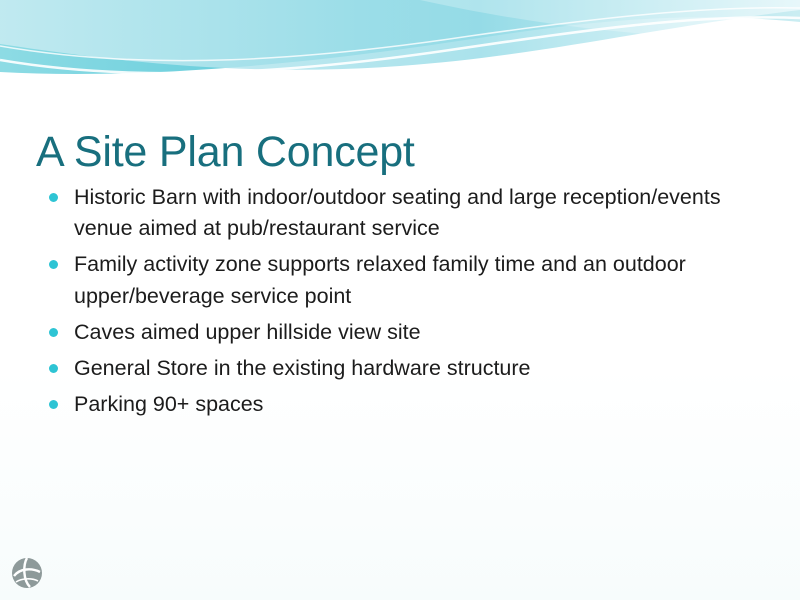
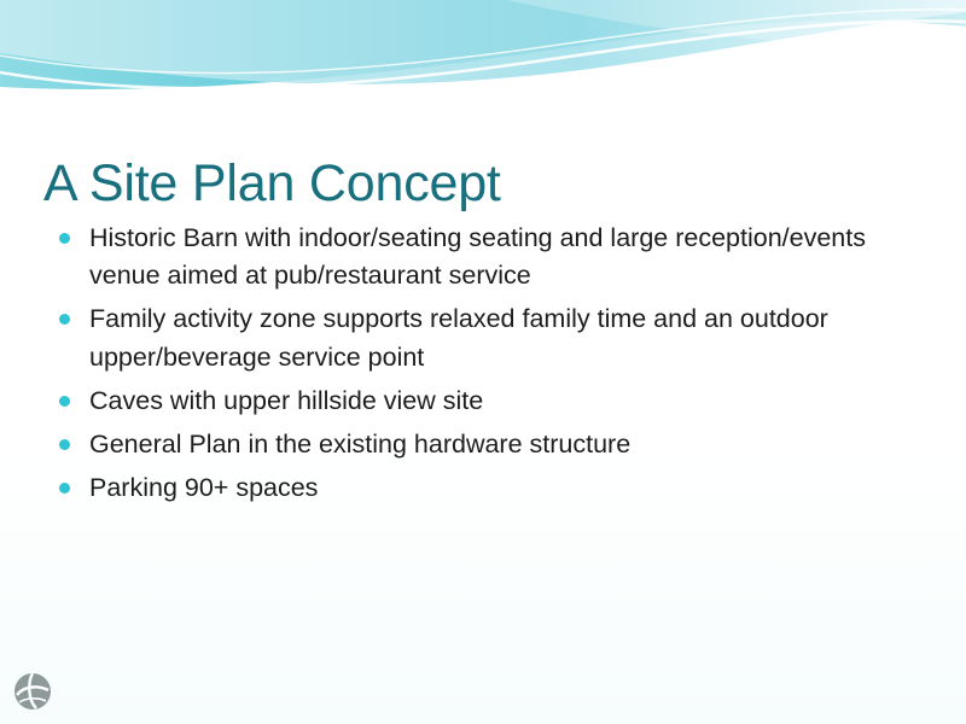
  A Site Plan Concept
- Historic Barn with indoor/outdoor seating and large reception/events venue aimed at pub/restaurant service
+ Historic Barn with indoor/seating seating and large reception/events venue aimed at pub/restaurant service
  Family activity zone supports relaxed family time and an outdoor upper/beverage service point
- Caves aimed upper hillside view site
+ Caves with upper hillside view site
- General Store in the existing hardware structure
+ General Plan in the existing hardware structure
  Parking 90+ spaces
